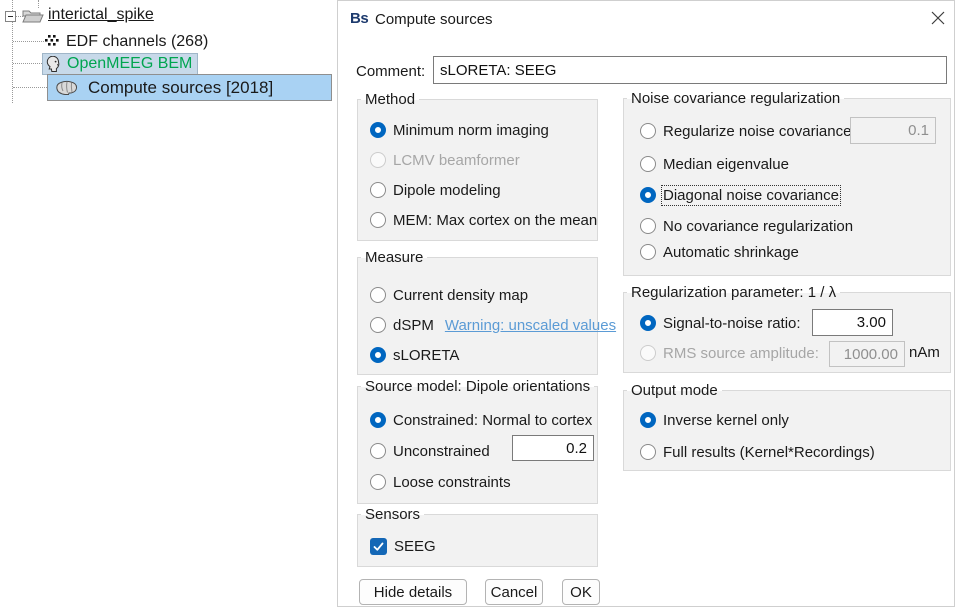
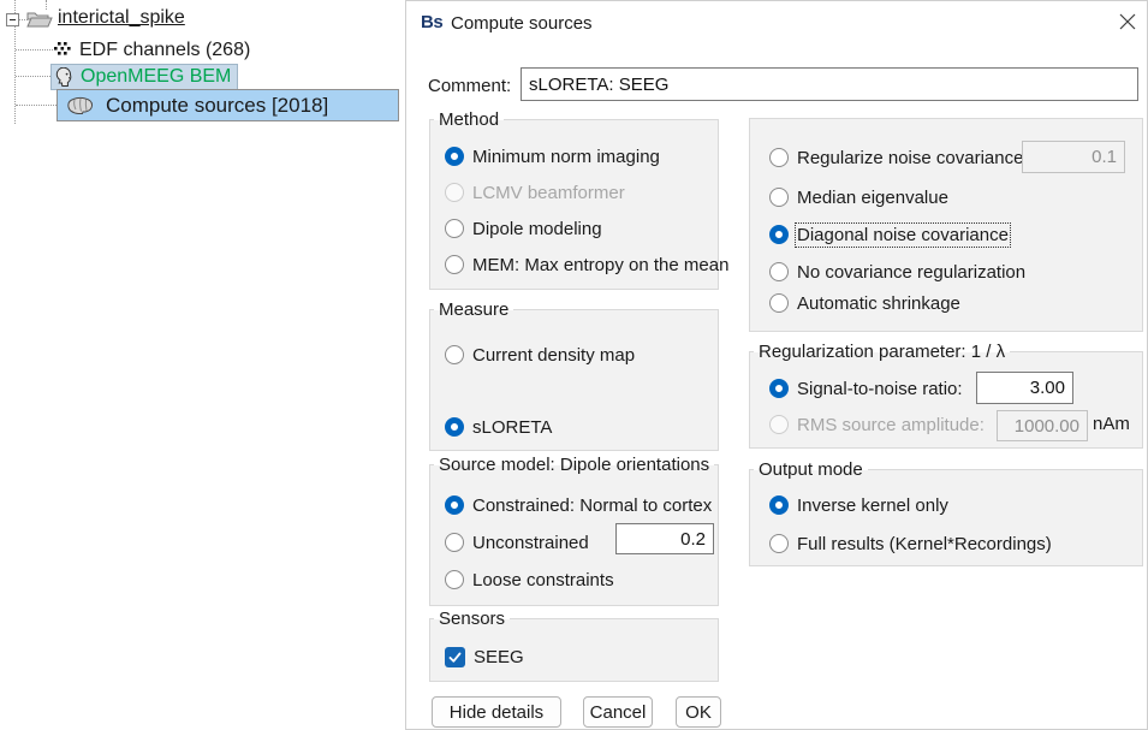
  interictal_spike
  EDF channels (268)
  OpenMEEG BEM
  Compute sources [2018]
  Bs
  Compute sources
  Comment:
  sLORETA: SEEG
  Method
  Minimum norm imaging
  LCMV beamformer
  Dipole modeling
- MEM: Max cortex on the mean
+ MEM: Max entropy on the mean
  Measure
  Current density map
- dSPM
- Warning: unscaled values
  sLORETA
  Source model: Dipole orientations
  Constrained: Normal to cortex
  Unconstrained
  0.2
  Loose constraints
  Sensors
  SEEG
- Noise covariance regularization
  Regularize noise covariance
  0.1
  Median eigenvalue
  Diagonal noise covariance
  No covariance regularization
  Automatic shrinkage
  Regularization parameter: 1 / λ
  Signal-to-noise ratio:
  3.00
  RMS source amplitude:
  1000.00
  nAm
  Output mode
  Inverse kernel only
  Full results (Kernel*Recordings)
  Hide details
  Cancel
  OK
